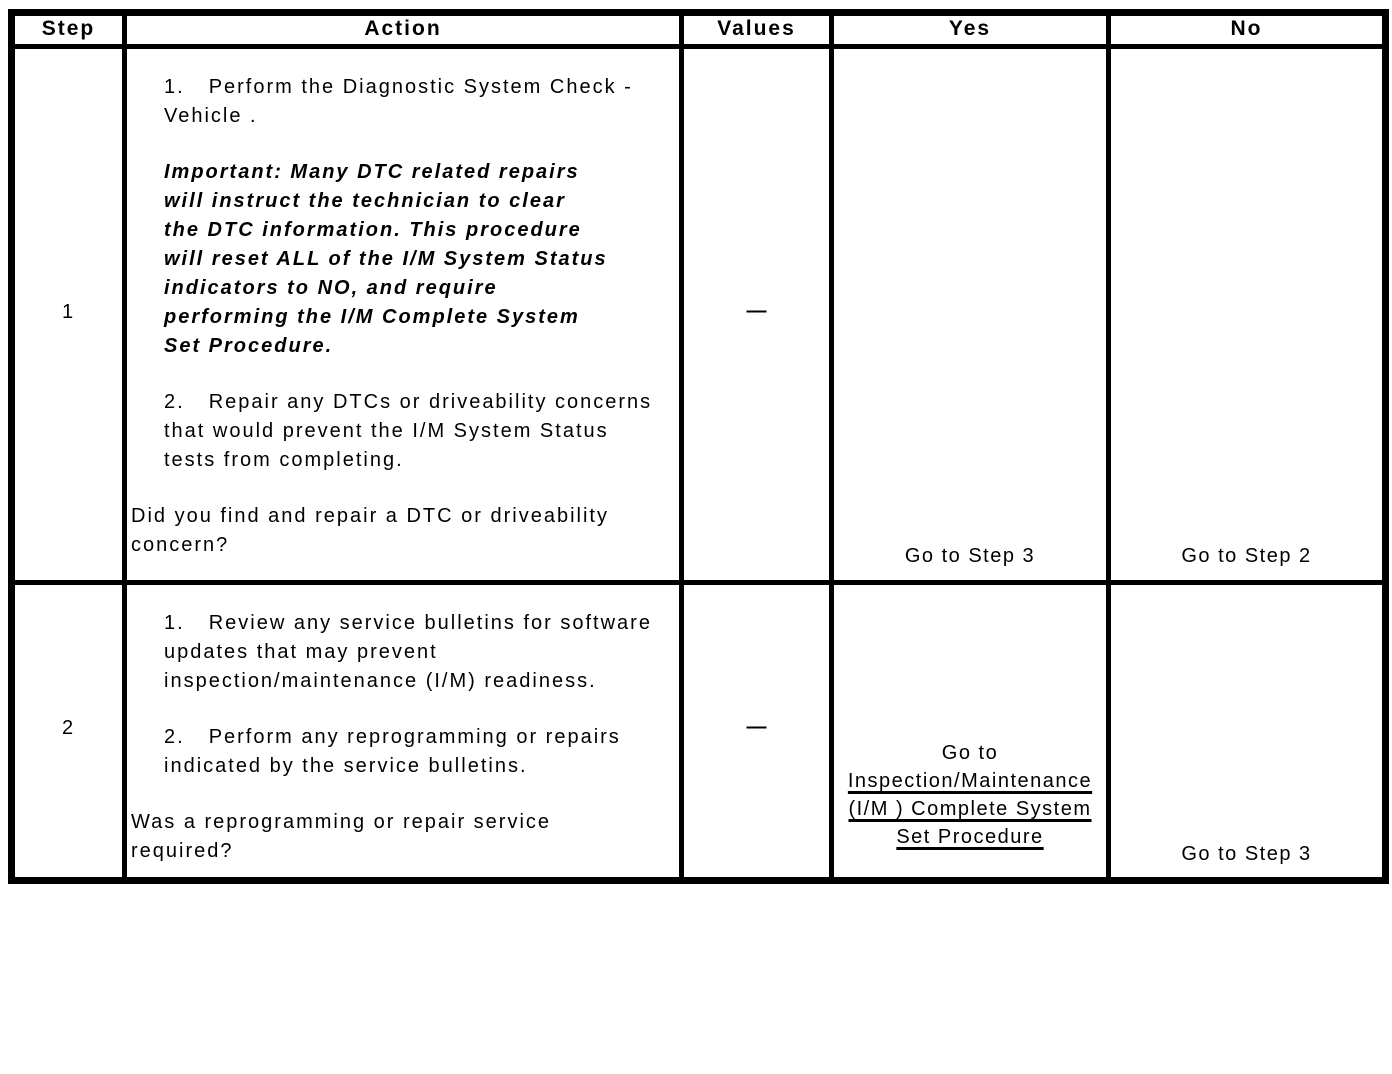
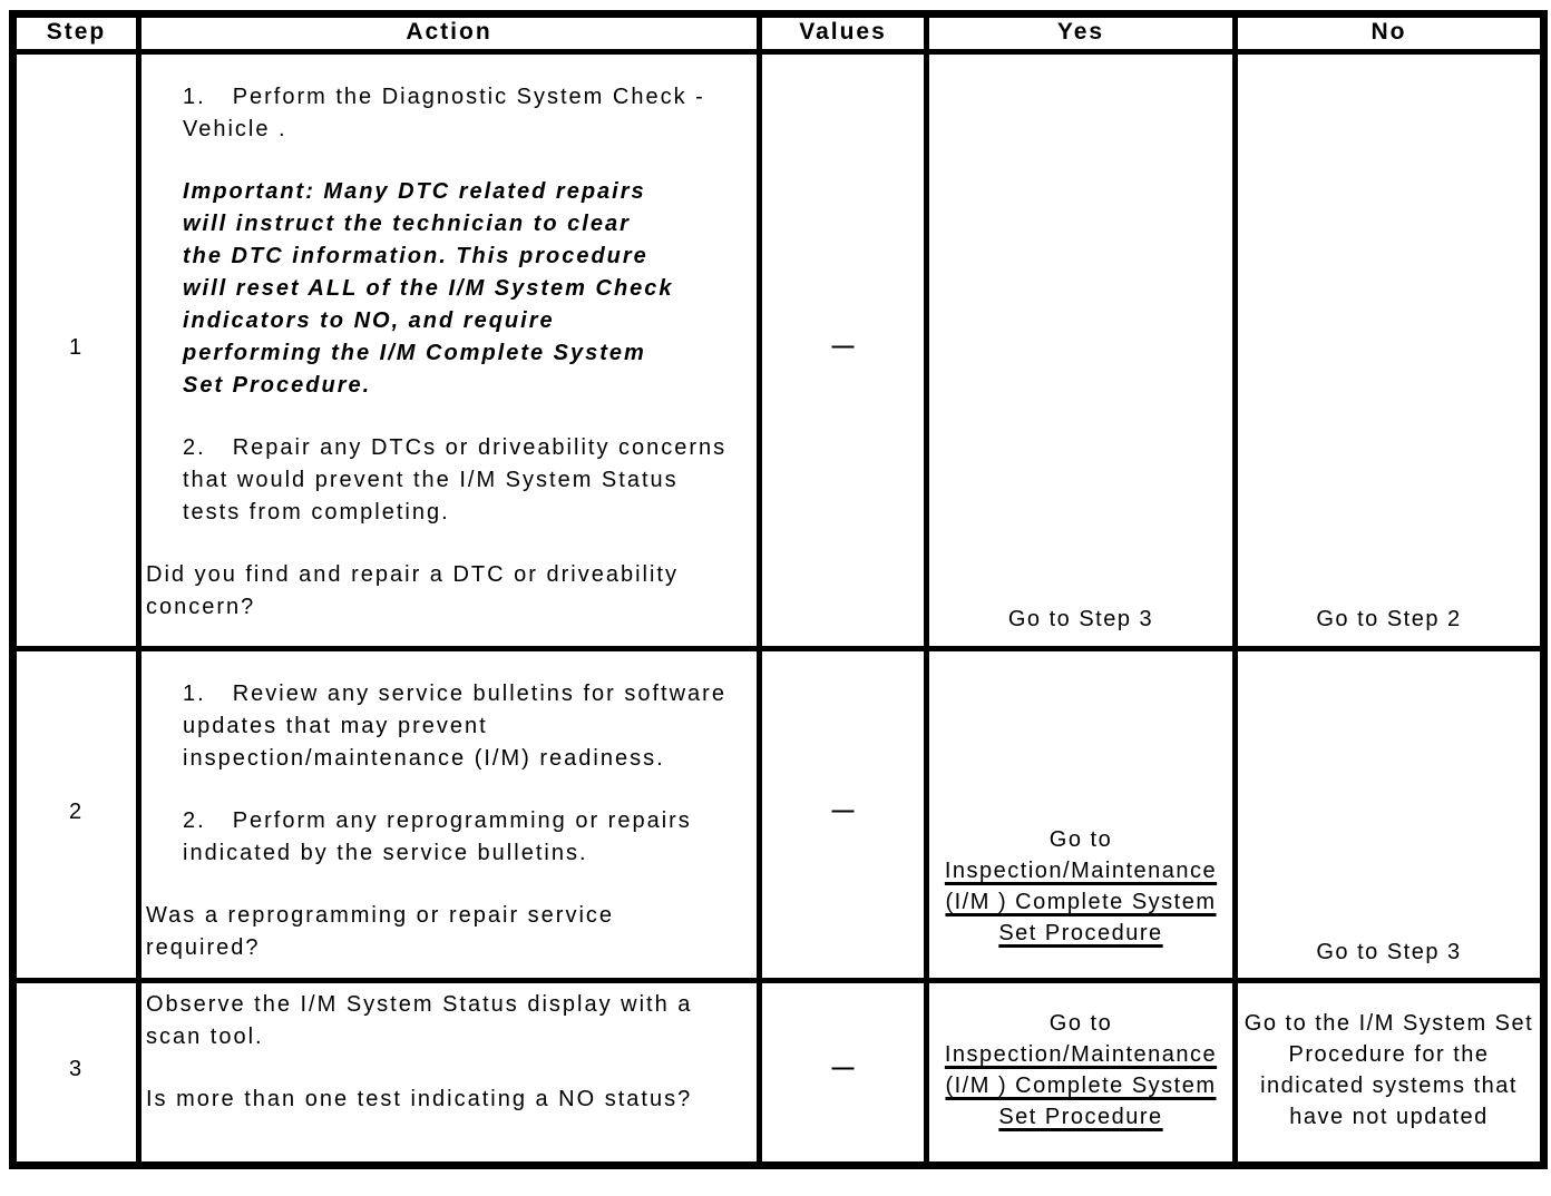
  Step	Action	Values	Yes	No
- 1	1. Perform the Diagnostic System Check - Vehicle . Important: Many DTC related repairs will instruct the technician to clear the DTC information. This procedure will reset ALL of the I/M System Status indicators to NO, and require performing the I/M Complete System Set Procedure. 2. Repair any DTCs or driveability concerns that would prevent the I/M System Status tests from completing. Did you find and repair a DTC or driveability concern?	—	Go to Step 3	Go to Step 2
+ 1	1. Perform the Diagnostic System Check - Vehicle . Important: Many DTC related repairs will instruct the technician to clear the DTC information. This procedure will reset ALL of the I/M System Check indicators to NO, and require performing the I/M Complete System Set Procedure. 2. Repair any DTCs or driveability concerns that would prevent the I/M System Status tests from completing. Did you find and repair a DTC or driveability concern?	—	Go to Step 3	Go to Step 2
  2	1. Review any service bulletins for software updates that may prevent inspection/maintenance (I/M) readiness. 2. Perform any reprogramming or repairs indicated by the service bulletins. Was a reprogramming or repair service required?	—	Go to Inspection/Maintenance (I/M ) Complete System Set Procedure	Go to Step 3
+ 3	Observe the I/M System Status display with a scan tool. Is more than one test indicating a NO status?	—	Go to Inspection/Maintenance (I/M ) Complete System Set Procedure	Go to the I/M System Set Procedure for the indicated systems that have not updated
